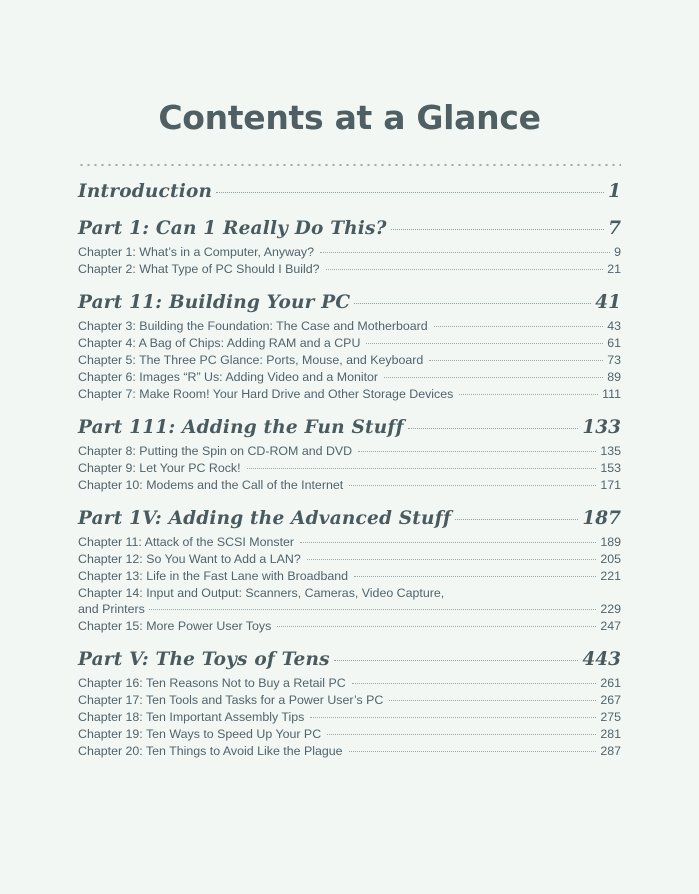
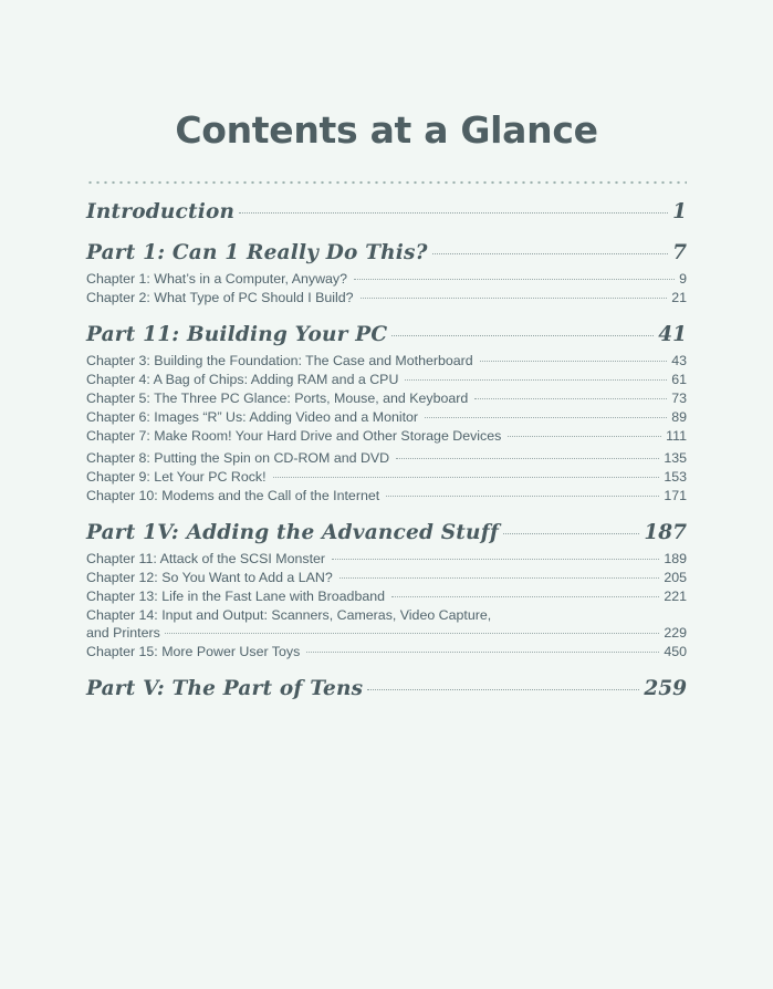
  Contents at a Glance
  Introduction
  1
  Part 1: Can 1 Really Do This?
  7
  Chapter 1: What’s in a Computer, Anyway?
  9
  Chapter 2: What Type of PC Should I Build?
  21
  Part 11: Building Your PC
  41
  Chapter 3: Building the Foundation: The Case and Motherboard
  43
  Chapter 4: A Bag of Chips: Adding RAM and a CPU
  61
  Chapter 5: The Three PC Glance: Ports, Mouse, and Keyboard
  73
  Chapter 6: Images “R” Us: Adding Video and a Monitor
  89
  Chapter 7: Make Room! Your Hard Drive and Other Storage Devices
  111
- Part 111: Adding the Fun Stuff
- 133
  Chapter 8: Putting the Spin on CD-ROM and DVD
  135
  Chapter 9: Let Your PC Rock!
  153
  Chapter 10: Modems and the Call of the Internet
  171
  Part 1V: Adding the Advanced Stuff
  187
  Chapter 11: Attack of the SCSI Monster
  189
  Chapter 12: So You Want to Add a LAN?
  205
  Chapter 13: Life in the Fast Lane with Broadband
  221
  Chapter 14: Input and Output: Scanners, Cameras, Video Capture,
  and Printers
  229
  Chapter 15: More Power User Toys
- 247
+ 450
- Part V: The Toys of Tens
+ Part V: The Part of Tens
- 443
+ 259
- Chapter 16: Ten Reasons Not to Buy a Retail PC
- 261
- Chapter 17: Ten Tools and Tasks for a Power User’s PC
- 267
- Chapter 18: Ten Important Assembly Tips
- 275
- Chapter 19: Ten Ways to Speed Up Your PC
- 281
- Chapter 20: Ten Things to Avoid Like the Plague
- 287
